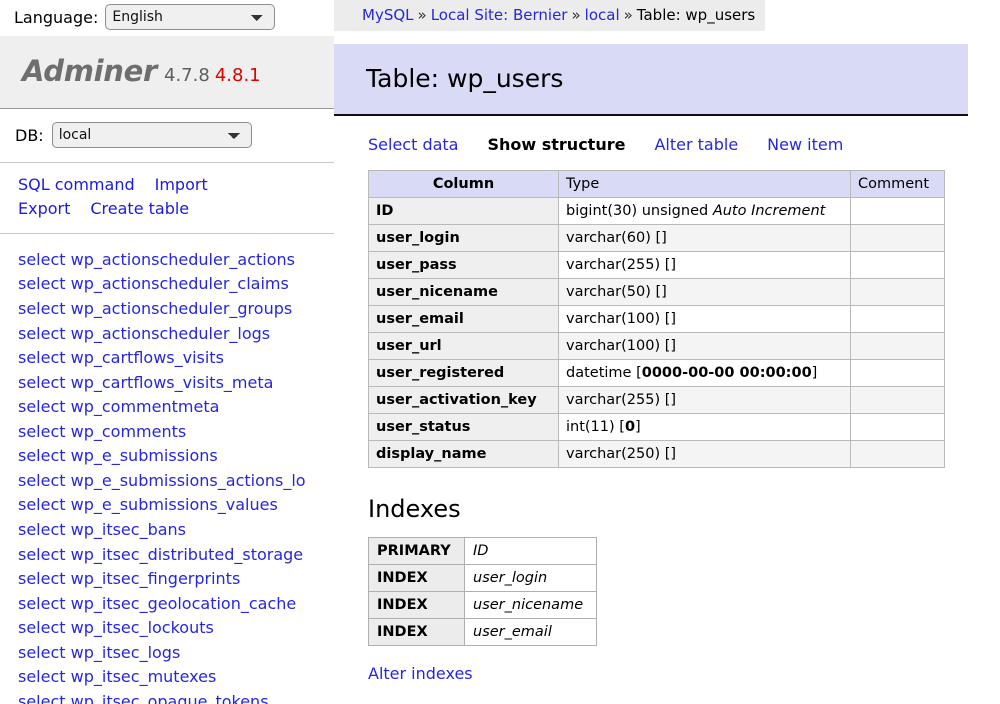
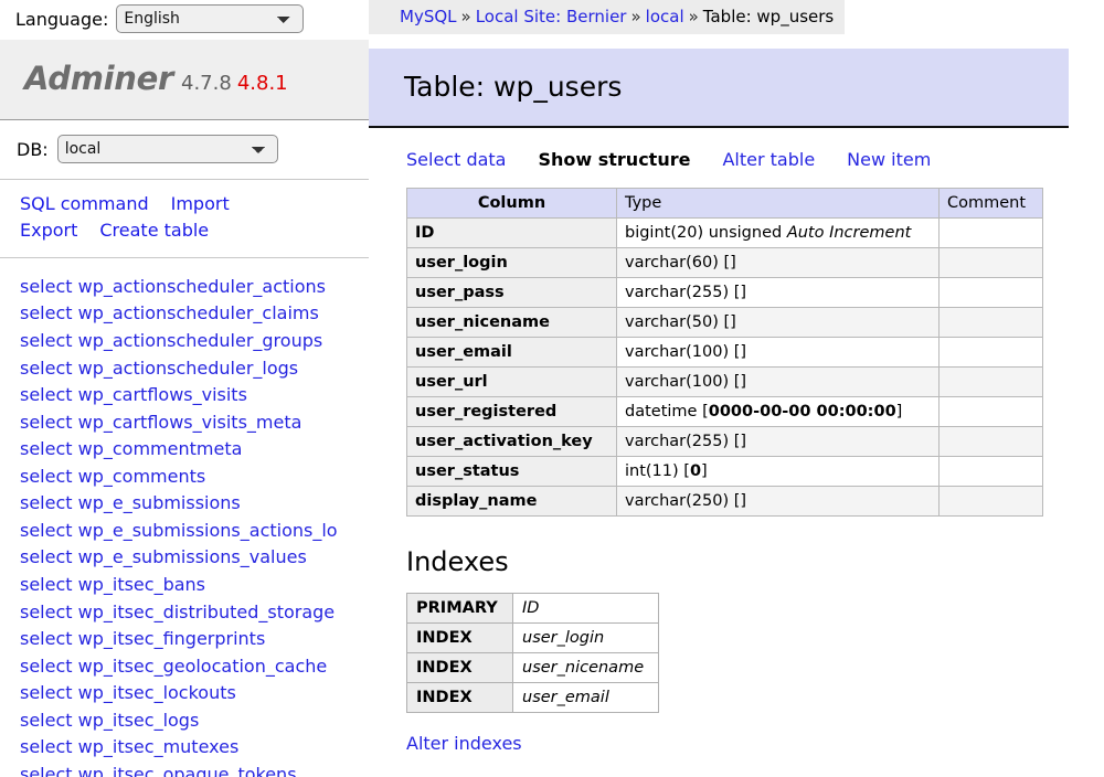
  Language:
  English
  Adminer 4.7.8 4.8.1
  DB:
  local
  SQL command Import
  Export Create table
  select wp_actionscheduler_actions
  select wp_actionscheduler_claims
  select wp_actionscheduler_groups
  select wp_actionscheduler_logs
  select wp_cartflows_visits
  select wp_cartflows_visits_meta
  select wp_commentmeta
  select wp_comments
  select wp_e_submissions
  select wp_e_submissions_actions_lo
  select wp_e_submissions_values
  select wp_itsec_bans
  select wp_itsec_distributed_storage
  select wp_itsec_fingerprints
  select wp_itsec_geolocation_cache
  select wp_itsec_lockouts
  select wp_itsec_logs
  select wp_itsec_mutexes
  select wp_itsec_opaque_tokens
  MySQL » Local Site: Bernier » local » Table: wp_users
  Table: wp_users
  Select data Show structure Alter table New item
  Column	Type	Comment
- ID	bigint(30) unsigned Auto Increment
+ ID	bigint(20) unsigned Auto Increment
  user_login	varchar(60) []
  user_pass	varchar(255) []
  user_nicename	varchar(50) []
  user_email	varchar(100) []
  user_url	varchar(100) []
  user_registered	datetime [0000-00-00 00:00:00]
  user_activation_key	varchar(255) []
  user_status	int(11) [0]
  display_name	varchar(250) []
  Indexes
  PRIMARY	ID
  INDEX	user_login
  INDEX	user_nicename
  INDEX	user_email
  Alter indexes
